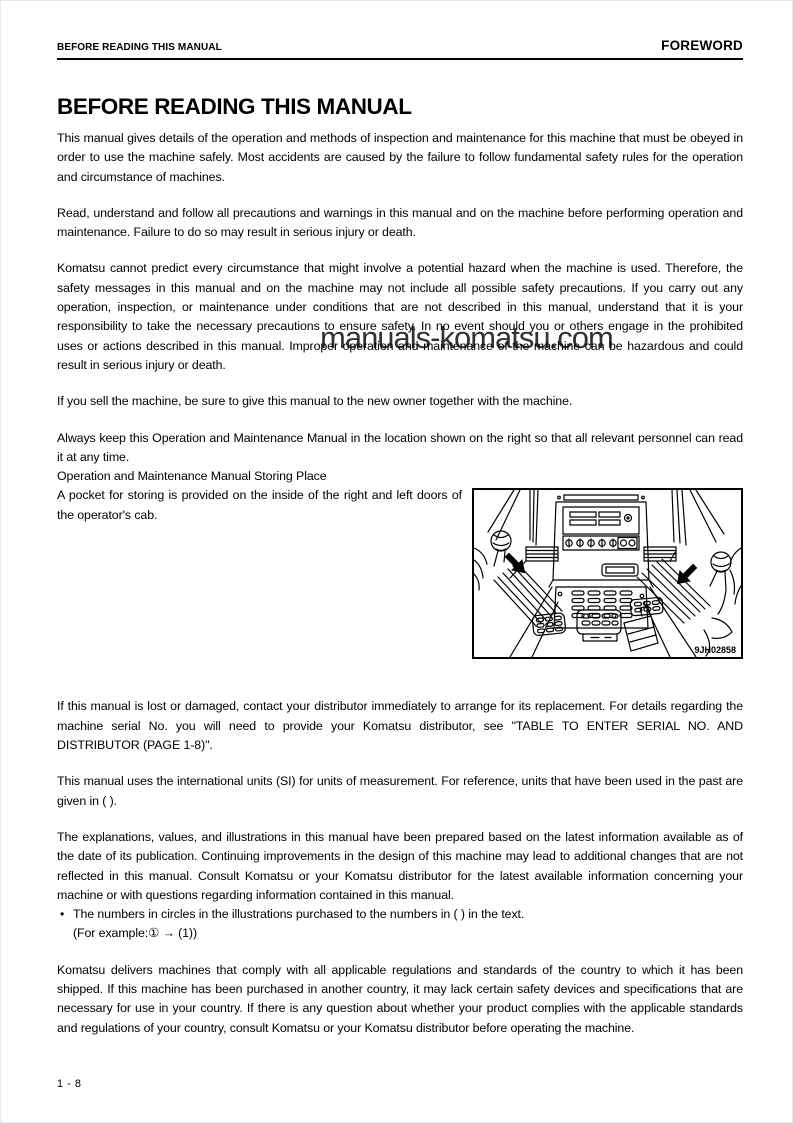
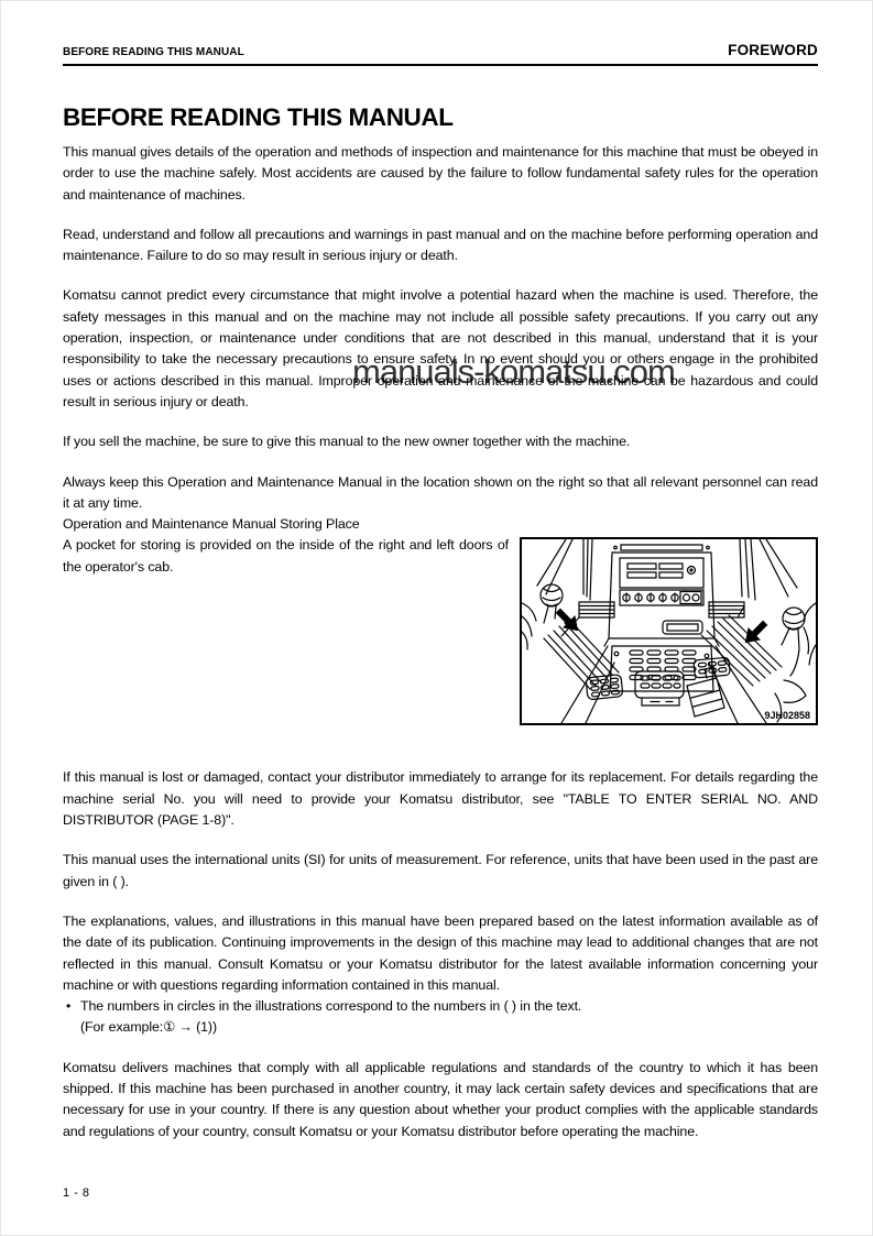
  BEFORE READING THIS MANUAL
  FOREWORD
  BEFORE READING THIS MANUAL
- This manual gives details of the operation and methods of inspection and maintenance for this machine that must be obeyed in order to use the machine safely. Most accidents are caused by the failure to follow fundamental safety rules for the operation and circumstance of machines.
+ This manual gives details of the operation and methods of inspection and maintenance for this machine that must be obeyed in order to use the machine safely. Most accidents are caused by the failure to follow fundamental safety rules for the operation and maintenance of machines.
- Read, understand and follow all precautions and warnings in this manual and on the machine before performing operation and maintenance. Failure to do so may result in serious injury or death.
+ Read, understand and follow all precautions and warnings in past manual and on the machine before performing operation and maintenance. Failure to do so may result in serious injury or death.
  Komatsu cannot predict every circumstance that might involve a potential hazard when the machine is used. Therefore, the safety messages in this manual and on the machine may not include all possible safety precautions. If you carry out any operation, inspection, or maintenance under conditions that are not described in this manual, understand that it is your responsibility to take the necessary precautions to ensure safety. In no event should you or others engage in the prohibited uses or actions described in this manual. Improper operation and maintenance of the machine can be hazardous and could result in serious injury or death.
  If you sell the machine, be sure to give this manual to the new owner together with the machine.
  Always keep this Operation and Maintenance Manual in the location shown on the right so that all relevant personnel can read it at any time.
  Operation and Maintenance Manual Storing Place
  9JH02858
  A pocket for storing is provided on the inside of the right and left doors of the operator's cab.
  If this manual is lost or damaged, contact your distributor immediately to arrange for its replacement. For details regarding the machine serial No. you will need to provide your Komatsu distributor, see "TABLE TO ENTER SERIAL NO. AND DISTRIBUTOR (PAGE 1-8)".
  This manual uses the international units (SI) for units of measurement. For reference, units that have been used in the past are given in ( ).
  The explanations, values, and illustrations in this manual have been prepared based on the latest information available as of the date of its publication. Continuing improvements in the design of this machine may lead to additional changes that are not reflected in this manual. Consult Komatsu or your Komatsu distributor for the latest available information concerning your machine or with questions regarding information contained in this manual.
  •
- The numbers in circles in the illustrations purchased to the numbers in ( ) in the text.
+ The numbers in circles in the illustrations correspond to the numbers in ( ) in the text.
  (For example:① → (1))
  Komatsu delivers machines that comply with all applicable regulations and standards of the country to which it has been shipped. If this machine has been purchased in another country, it may lack certain safety devices and specifications that are necessary for use in your country. If there is any question about whether your product complies with the applicable standards and regulations of your country, consult Komatsu or your Komatsu distributor before operating the machine.
  manuals-komatsu.com
  1 - 8
